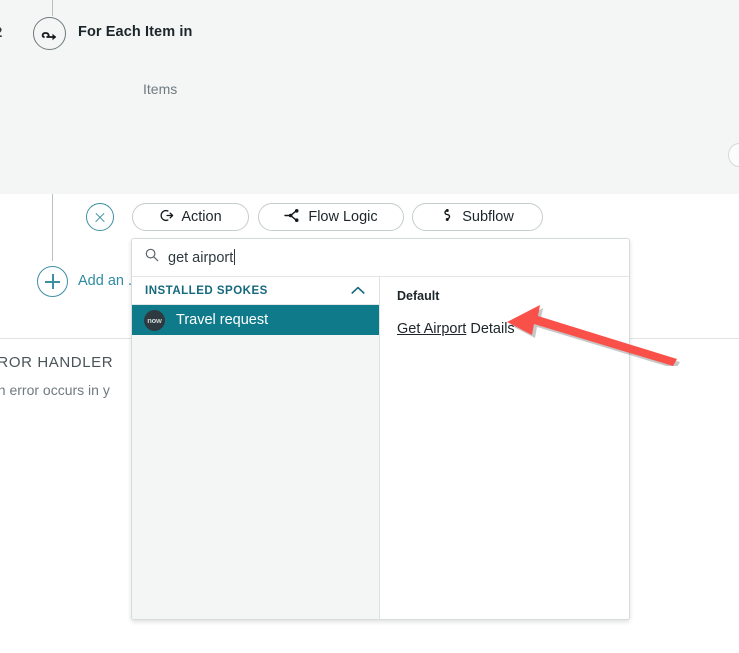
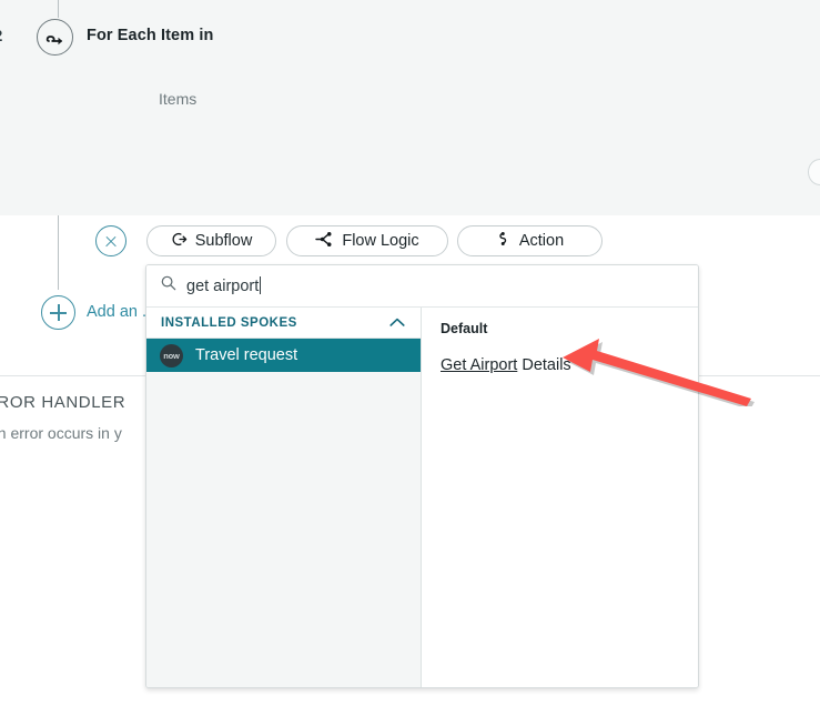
  For Each Item in
  Items
- Action
+ Subflow
  Flow Logic
- Subflow
+ Action
  Add an .
  ROR HANDLER
  n error occurs in y
  get airport
  INSTALLED SPOKES
  now
  Travel request
  Default
  Get Airport Details
